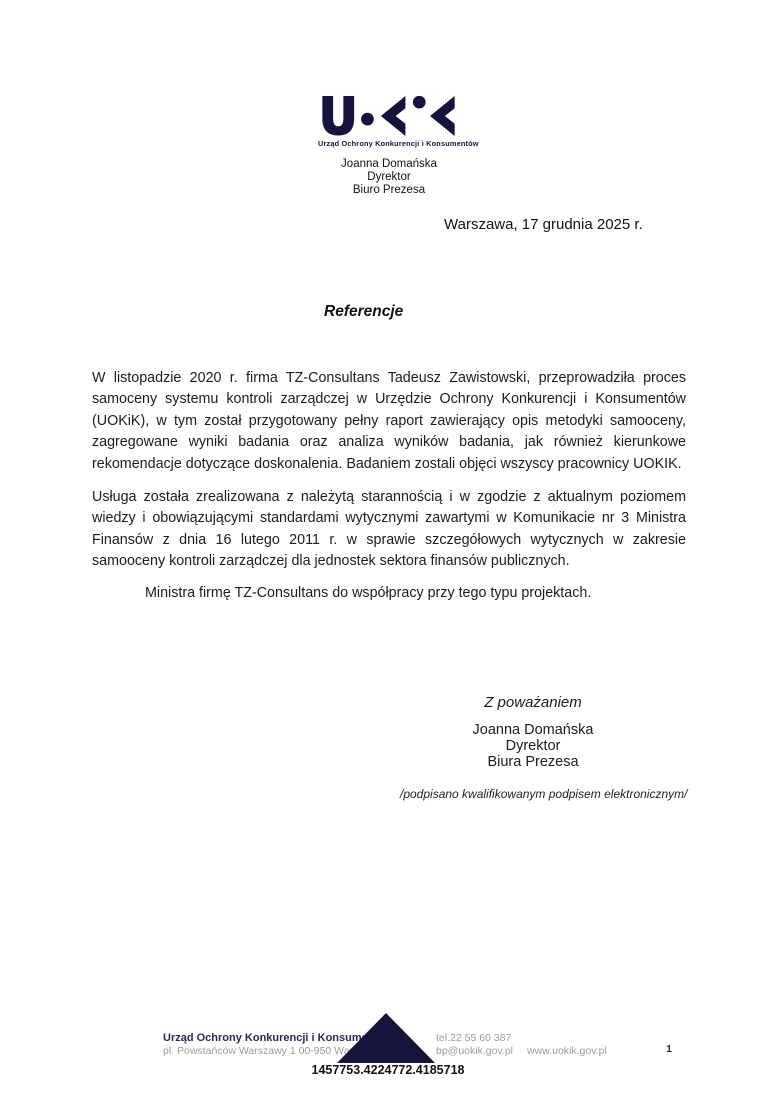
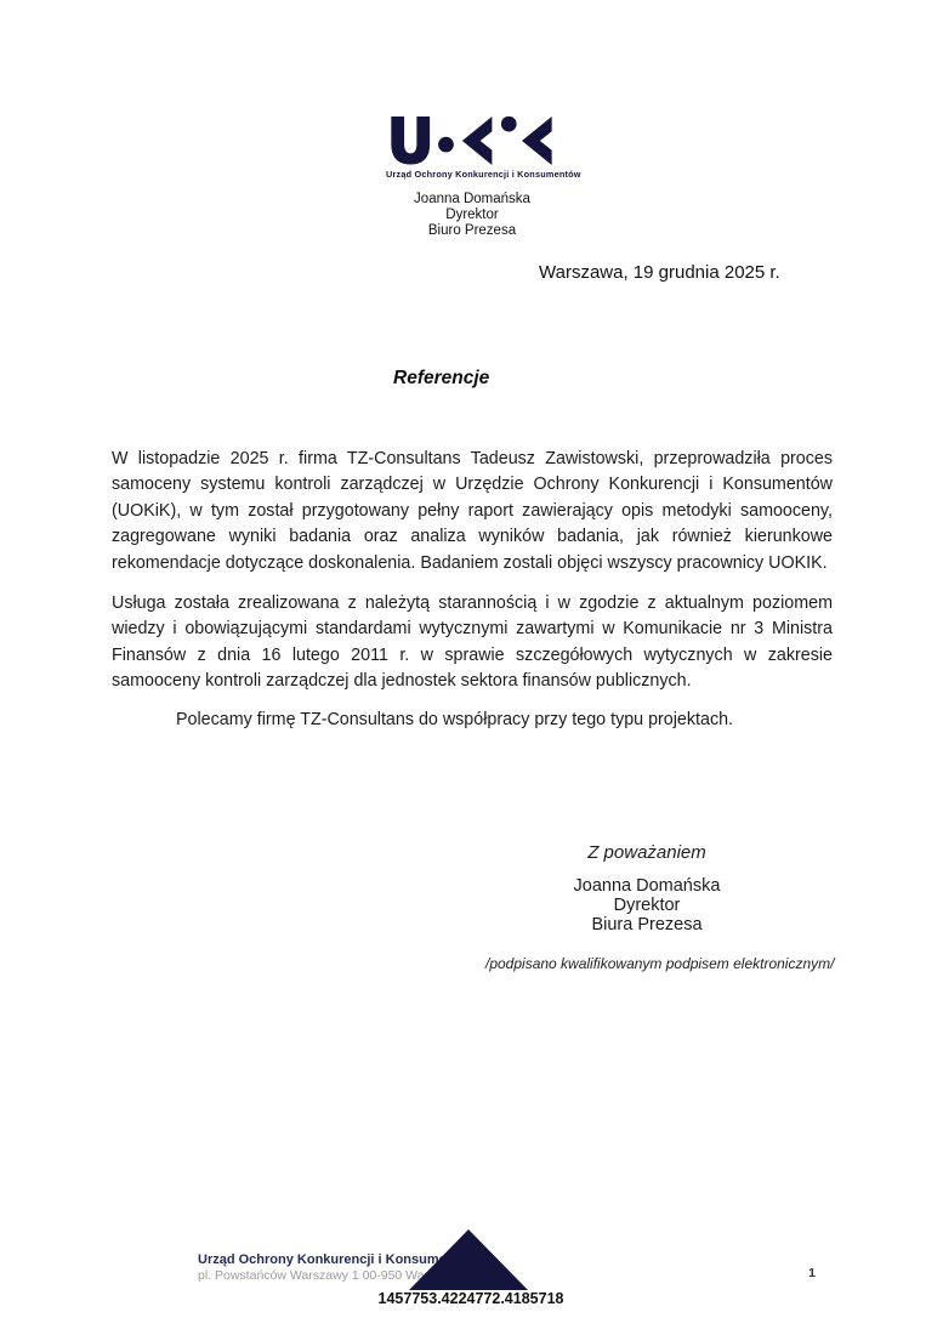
  Urząd Ochrony Konkurencji i Konsumentów
  Joanna Domańska
  Dyrektor
  Biuro Prezesa
- Warszawa, 17 grudnia 2025 r.
+ Warszawa, 19 grudnia 2025 r.
  Referencje
- W listopadzie 2020 r. firma TZ-Consultans Tadeusz Zawistowski, przeprowadziła proces samoceny systemu kontroli zarządczej w Urzędzie Ochrony Konkurencji i Konsumentów (UOKiK), w tym został przygotowany pełny raport zawierający opis metodyki samooceny, zagregowane wyniki badania oraz analiza wyników badania, jak również kierunkowe rekomendacje dotyczące doskonalenia. Badaniem zostali objęci wszyscy pracownicy UOKIK.
+ W listopadzie 2025 r. firma TZ-Consultans Tadeusz Zawistowski, przeprowadziła proces samoceny systemu kontroli zarządczej w Urzędzie Ochrony Konkurencji i Konsumentów (UOKiK), w tym został przygotowany pełny raport zawierający opis metodyki samooceny, zagregowane wyniki badania oraz analiza wyników badania, jak również kierunkowe rekomendacje dotyczące doskonalenia. Badaniem zostali objęci wszyscy pracownicy UOKIK.
  Usługa została zrealizowana z należytą starannością i w zgodzie z aktualnym poziomem wiedzy i obowiązującymi standardami wytycznymi zawartymi w Komunikacie nr 3 Ministra Finansów z dnia 16 lutego 2011 r. w sprawie szczegółowych wytycznych w zakresie samooceny kontroli zarządczej dla jednostek sektora finansów publicznych.
- Ministra firmę TZ-Consultans do współpracy przy tego typu projektach.
+ Polecamy firmę TZ-Consultans do współpracy przy tego typu projektach.
  Z poważaniem
  Joanna Domańska
  Dyrektor
  Biura Prezesa
  /podpisano kwalifikowanym podpisem elektronicznym/
  Urząd Ochrony Konkurencji i Konsum
  pl. Powstańców Warszawy 1 00-950 Wa
- tel.22 55 60 387
- bp@uokik.gov.pl www.uokik.gov.pl
  1457753.4224772.4185718
  1
